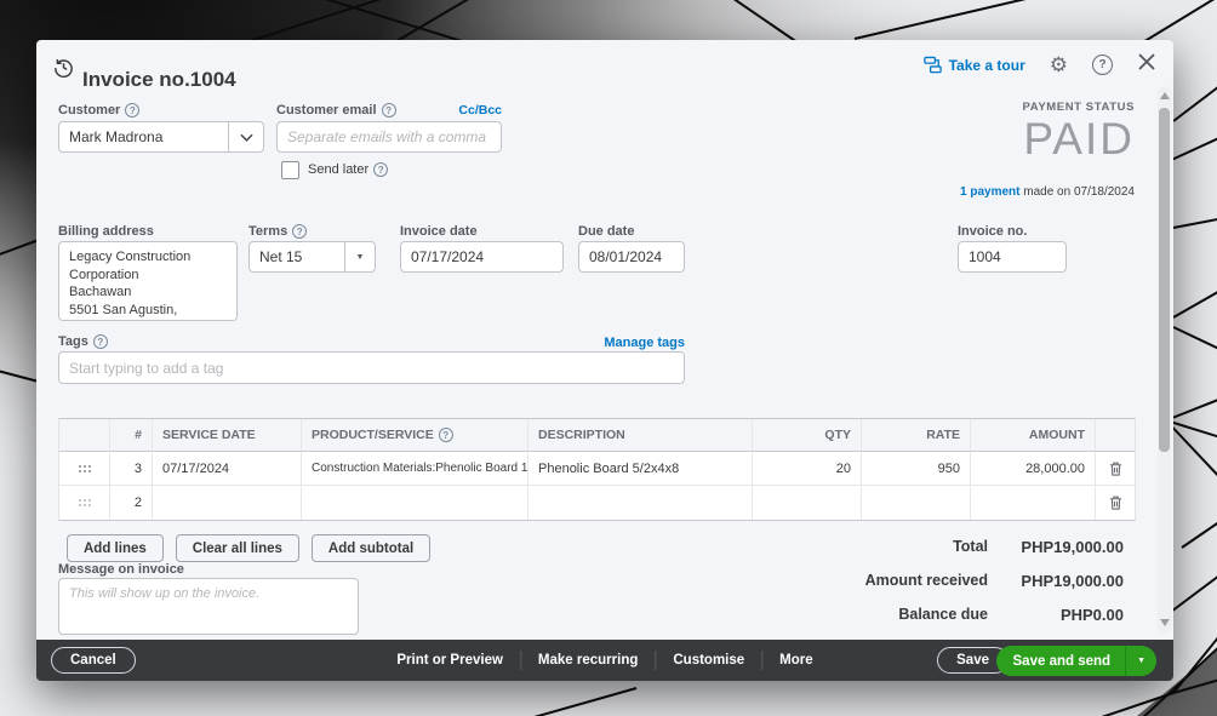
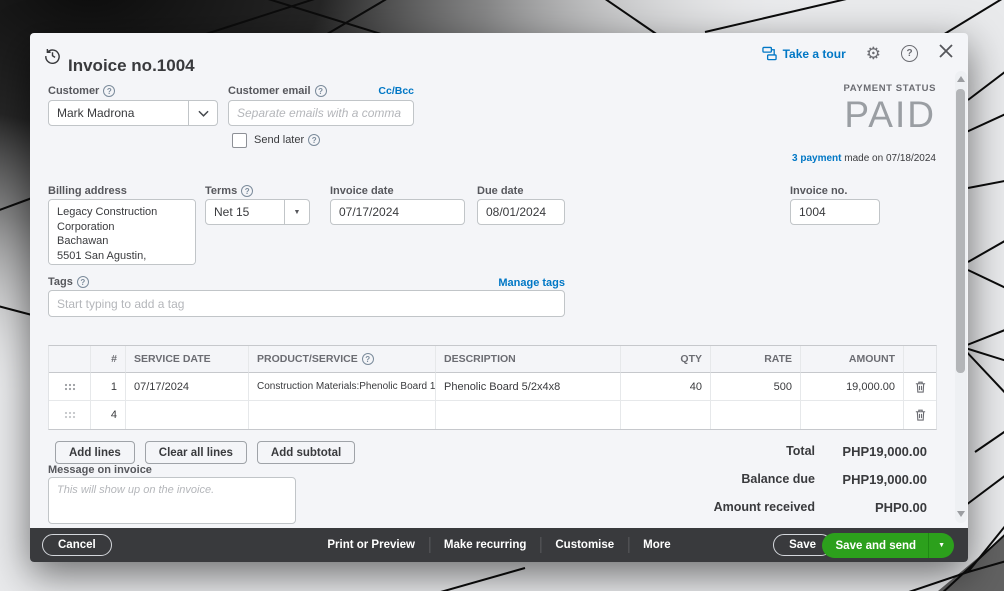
  Invoice no.1004
  Take a tour
  ⚙
  ?
  Customer
  ?
  Mark Madrona
  Customer email
  ?
  Cc/Bcc
  Separate emails with a comma
  Send later
  ?
  PAYMENT STATUS
  PAID
- 1 payment made on 07/18/2024
+ 3 payment made on 07/18/2024
  Billing address
  Terms
  ?
  Net 15
  Invoice date
  07/17/2024
  Due date
  08/01/2024
  Invoice no.
  1004
  Tags
  ?
  Manage tags
  Start typing to add a tag
  #
  SERVICE DATE
  PRODUCT/SERVICE
  ?
  DESCRIPTION
  QTY
  RATE
  AMOUNT
- 3
+ 1
  07/17/2024
  Construction Materials:Phenolic Board 1
  Phenolic Board 5/2x4x8
- 20
+ 40
- 950
+ 500
- 28,000.00
+ 19,000.00
- 2
+ 4
  Add lines
  Clear all lines
  Add subtotal
  Total
  PHP19,000.00
- Amount received
+ Balance due
  PHP19,000.00
- Balance due
+ Amount received
  PHP0.00
  Message on invoice
  This will show up on the invoice.
  Cancel
  Print or Preview
  Make recurring
  Customise
  More
  Save
  Save and send
